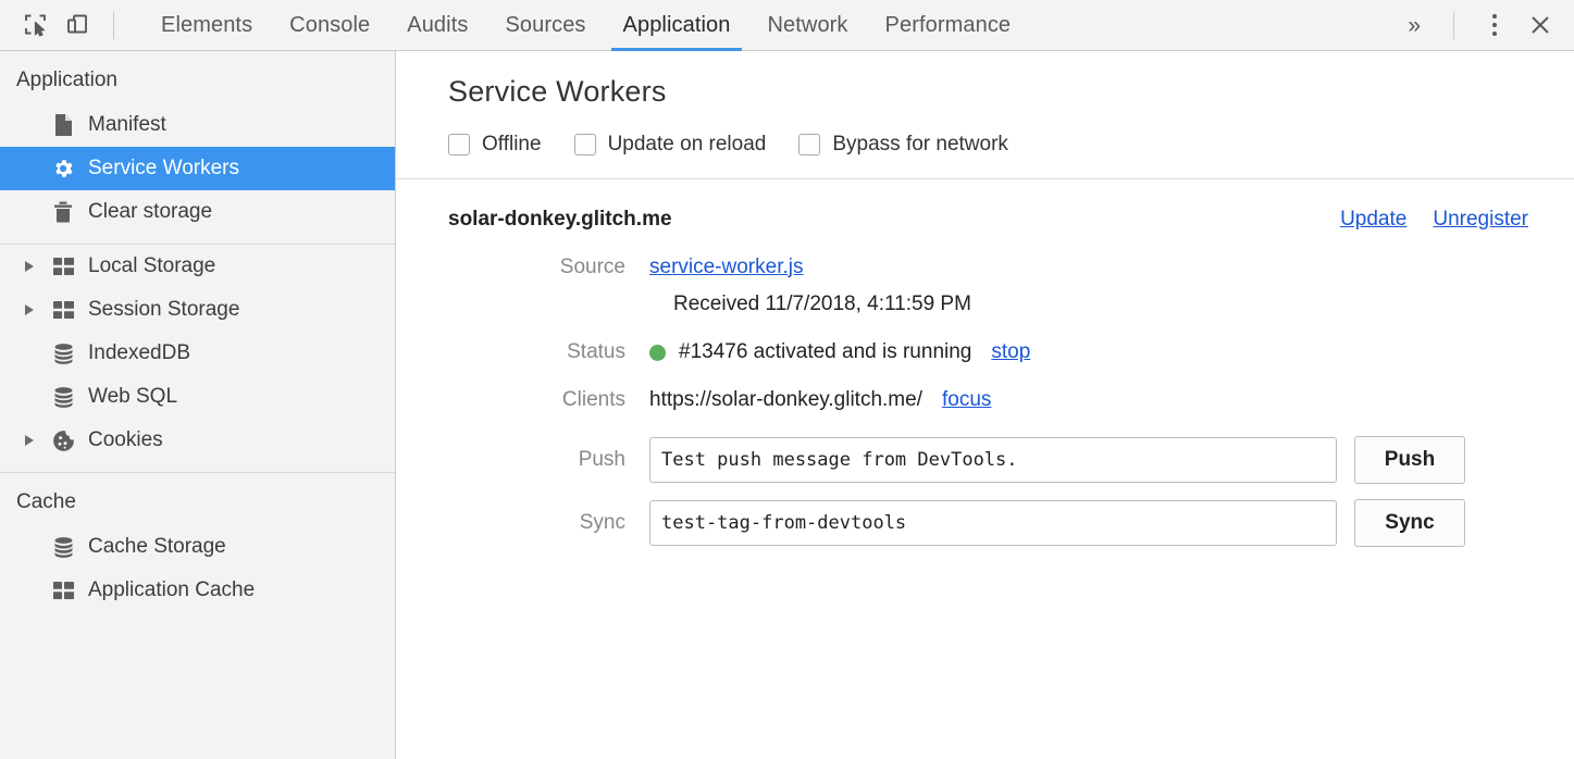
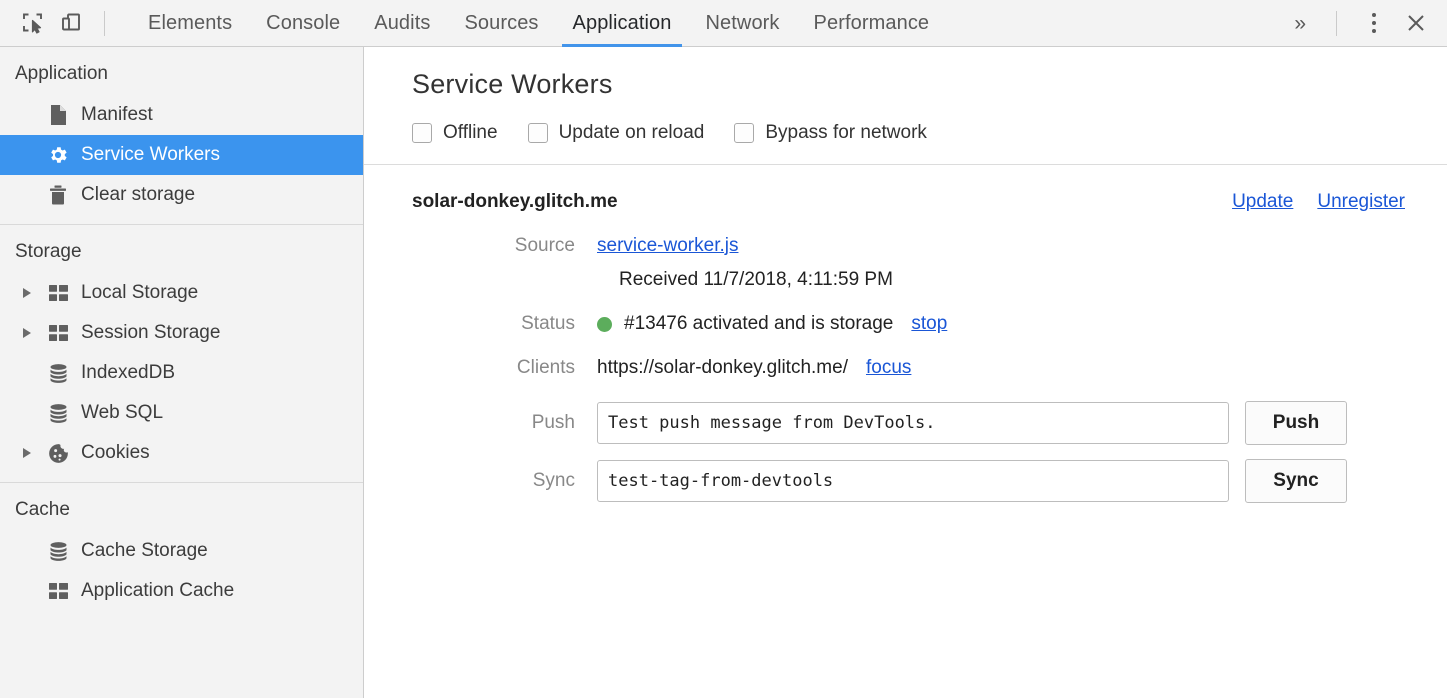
  Elements
  Console
  Audits
  Sources
  Application
  Network
  Performance
  »
  Application
  Manifest
  Service Workers
  Clear storage
+ Storage
  Local Storage
  Session Storage
  IndexedDB
  Web SQL
  Cookies
  Cache
  Cache Storage
  Application Cache
  Service Workers
  Offline
  Update on reload
  Bypass for network
  solar-donkey.glitch.me
  Update
  Unregister
  Source
  service-worker.js
  Received 11/7/2018, 4:11:59 PM
  Status
- #13476 activated and is running
+ #13476 activated and is storage
  stop
  Clients
  https://solar-donkey.glitch.me/
  focus
  Push
  Test push message from DevTools.
  Push
  Sync
  test-tag-from-devtools
  Sync
